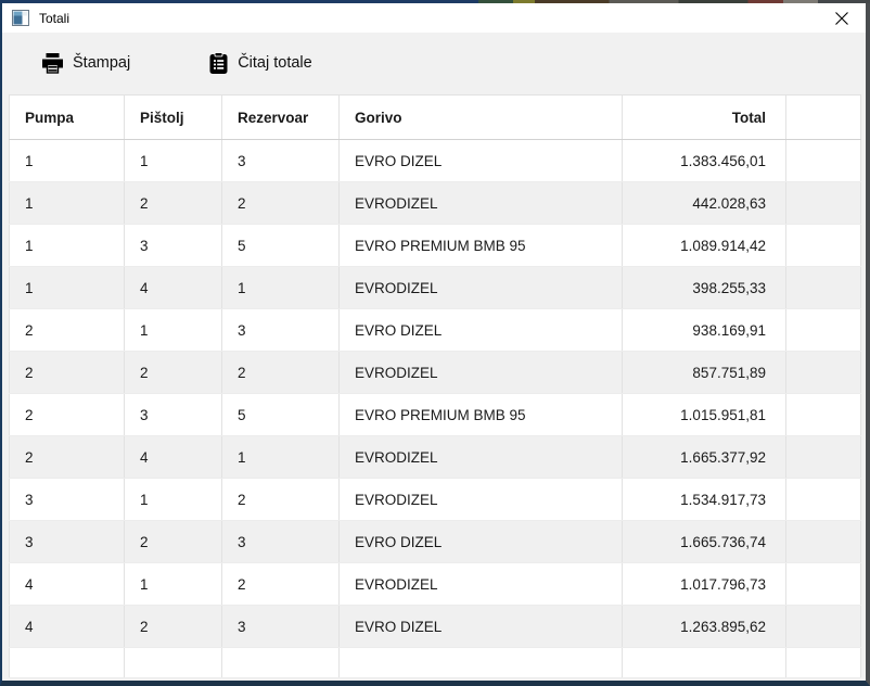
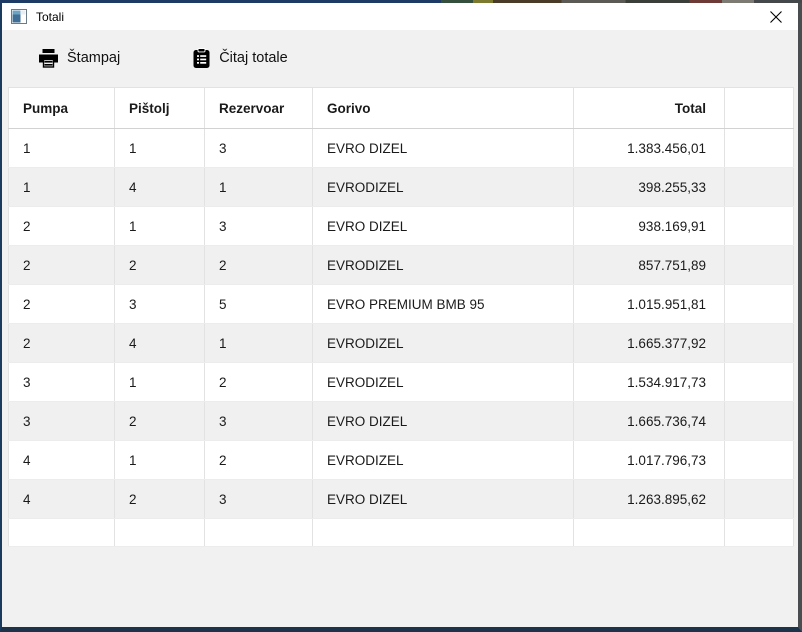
  Totali
  Štampaj
  Čitaj totale
  Pumpa	Pištolj	Rezervoar	Gorivo	Total
  1	1	3	EVRO DIZEL	1.383.456,01
- 1	2	2	EVRODIZEL	442.028,63
- 1	3	5	EVRO PREMIUM BMB 95	1.089.914,42
  1	4	1	EVRODIZEL	398.255,33
  2	1	3	EVRO DIZEL	938.169,91
  2	2	2	EVRODIZEL	857.751,89
  2	3	5	EVRO PREMIUM BMB 95	1.015.951,81
  2	4	1	EVRODIZEL	1.665.377,92
  3	1	2	EVRODIZEL	1.534.917,73
  3	2	3	EVRO DIZEL	1.665.736,74
  4	1	2	EVRODIZEL	1.017.796,73
  4	2	3	EVRO DIZEL	1.263.895,62
